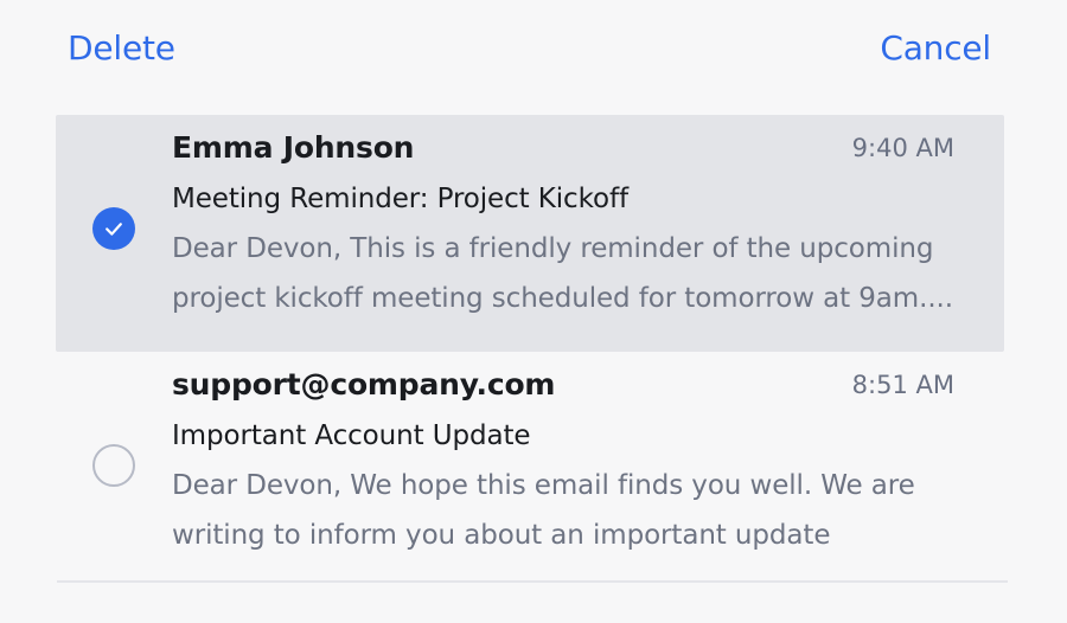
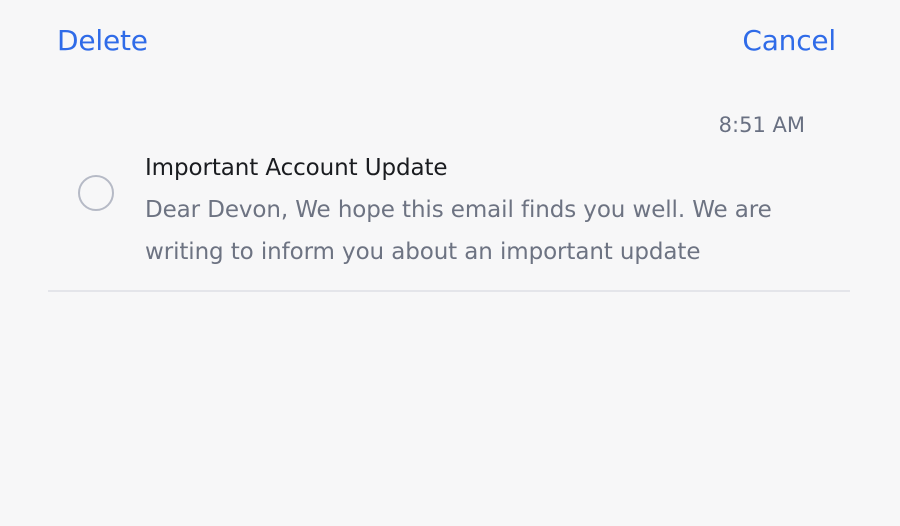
  Delete
  Cancel
- Emma Johnson
- 9:40 AM
- Meeting Reminder: Project Kickoff
- Dear Devon, This is a friendly reminder of the upcoming project kickoff meeting scheduled for tomorrow at 9am....
- support@company.com
  8:51 AM
  Important Account Update
  Dear Devon, We hope this email finds you well. We are writing to inform you about an important update
